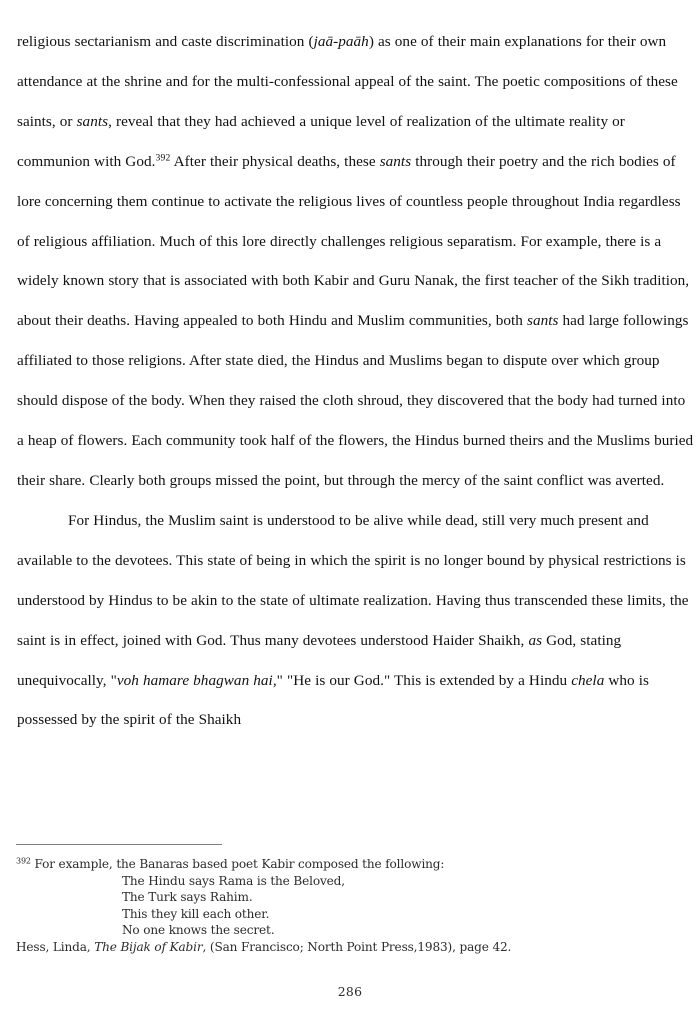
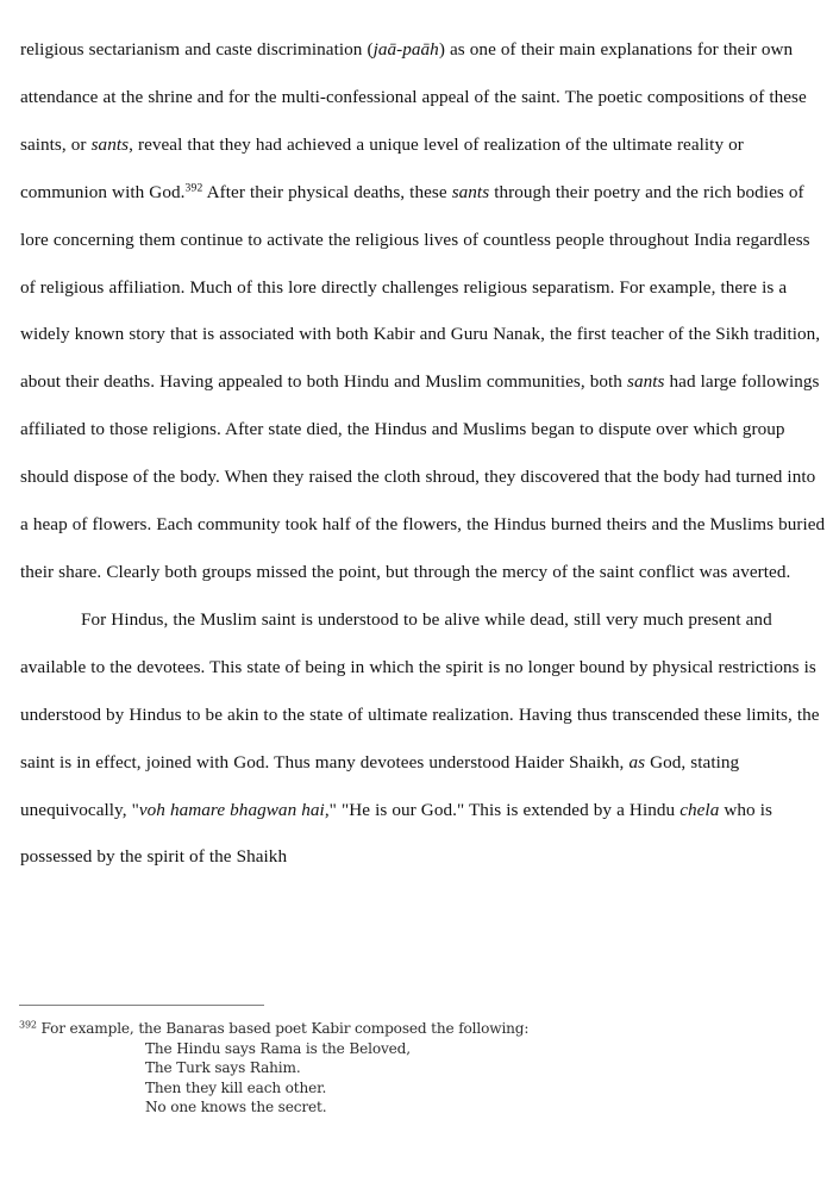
  religious sectarianism and caste discrimination (jaā-paāh) as one of their main explanations for their own attendance at the shrine and for the multi-confessional appeal of the saint. The poetic compositions of these saints, or sants, reveal that they had achieved a unique level of realization of the ultimate reality or communion with God.392 After their physical deaths, these sants through their poetry and the rich bodies of lore concerning them continue to activate the religious lives of countless people throughout India regardless of religious affiliation. Much of this lore directly challenges religious separatism. For example, there is a widely known story that is associated with both Kabir and Guru Nanak, the first teacher of the Sikh tradition, about their deaths. Having appealed to both Hindu and Muslim communities, both sants had large followings affiliated to those religions. After state died, the Hindus and Muslims began to dispute over which group should dispose of the body. When they raised the cloth shroud, they discovered that the body had turned into a heap of flowers. Each community took half of the flowers, the Hindus burned theirs and the Muslims buried their share. Clearly both groups missed the point, but through the mercy of the saint conflict was averted.
  For Hindus, the Muslim saint is understood to be alive while dead, still very much present and available to the devotees. This state of being in which the spirit is no longer bound by physical restrictions is understood by Hindus to be akin to the state of ultimate realization. Having thus transcended these limits, the saint is in effect, joined with God. Thus many devotees understood Haider Shaikh, as God, stating unequivocally, "voh hamare bhagwan hai," "He is our God." This is extended by a Hindu chela who is possessed by the spirit of the Shaikh
  392 For example, the Banaras based poet Kabir composed the following:
  The Hindu says Rama is the Beloved,
  The Turk says Rahim.
- This they kill each other.
+ Then they kill each other.
  No one knows the secret.
- Hess, Linda, The Bijak of Kabir, (San Francisco; North Point Press,1983), page 42.
- 286
